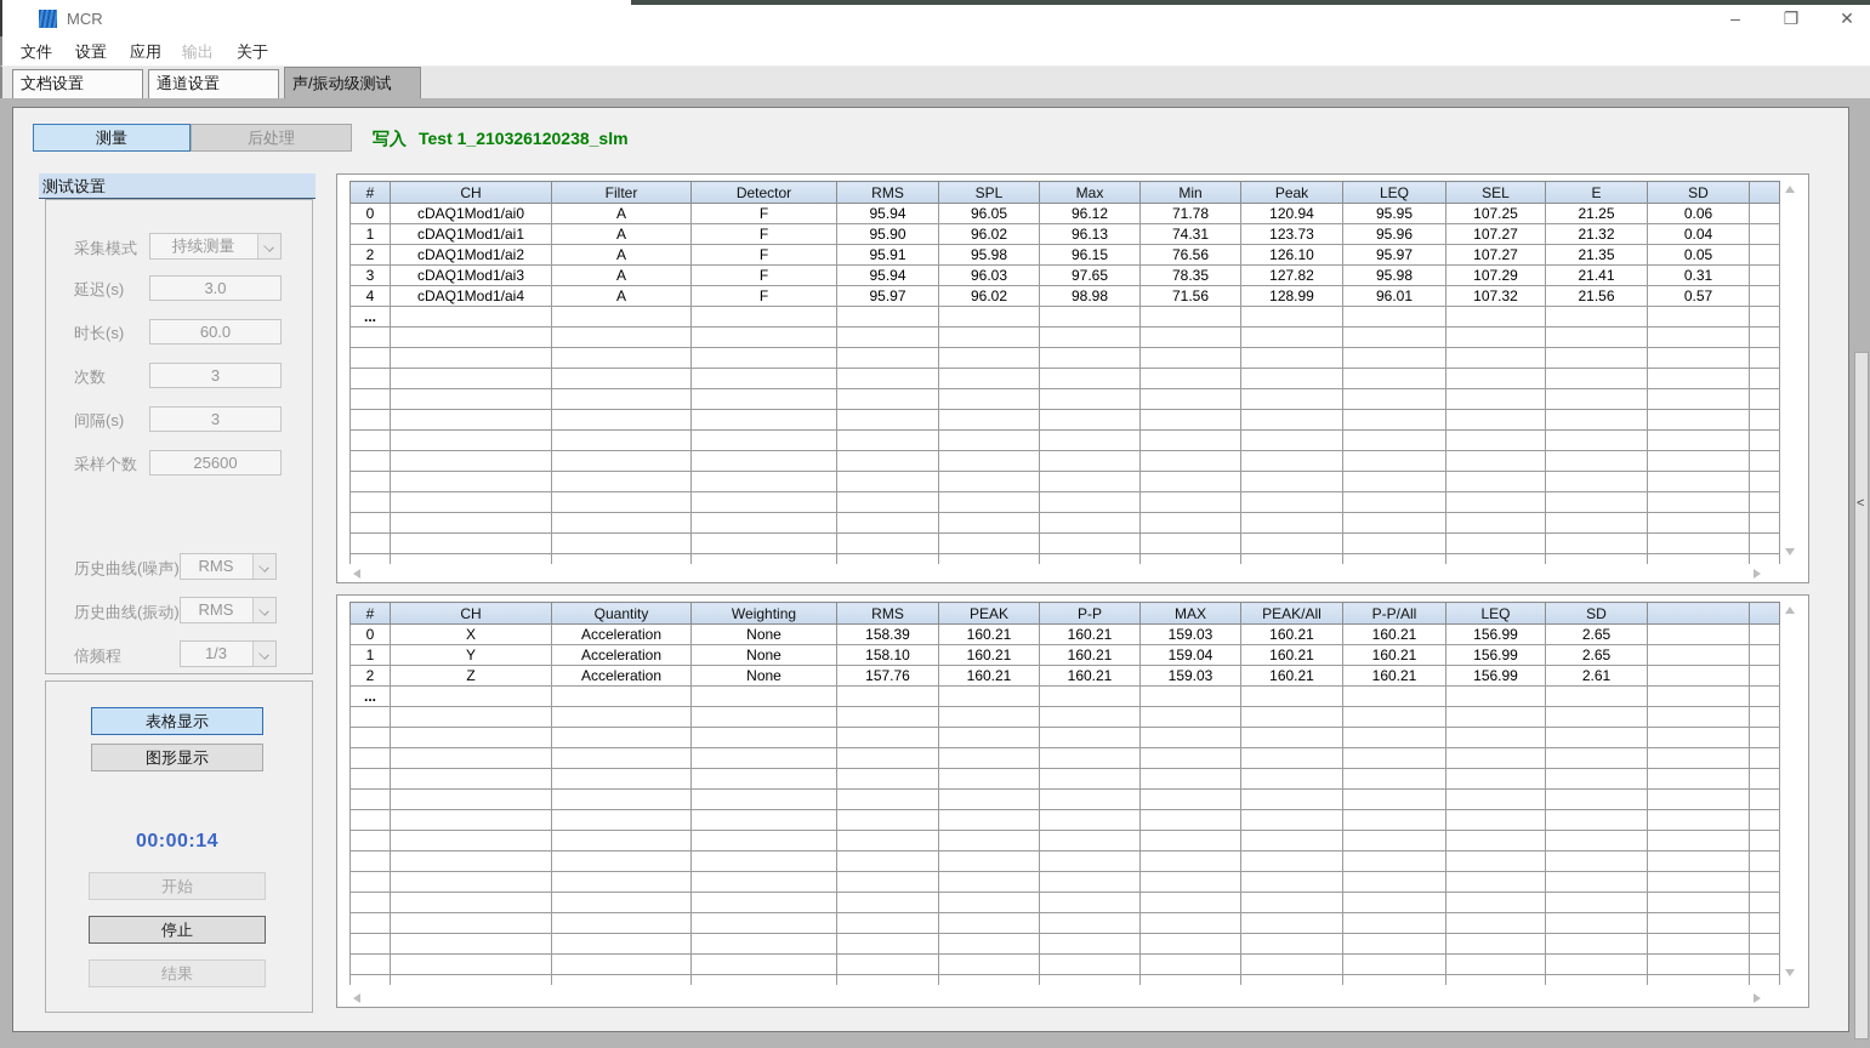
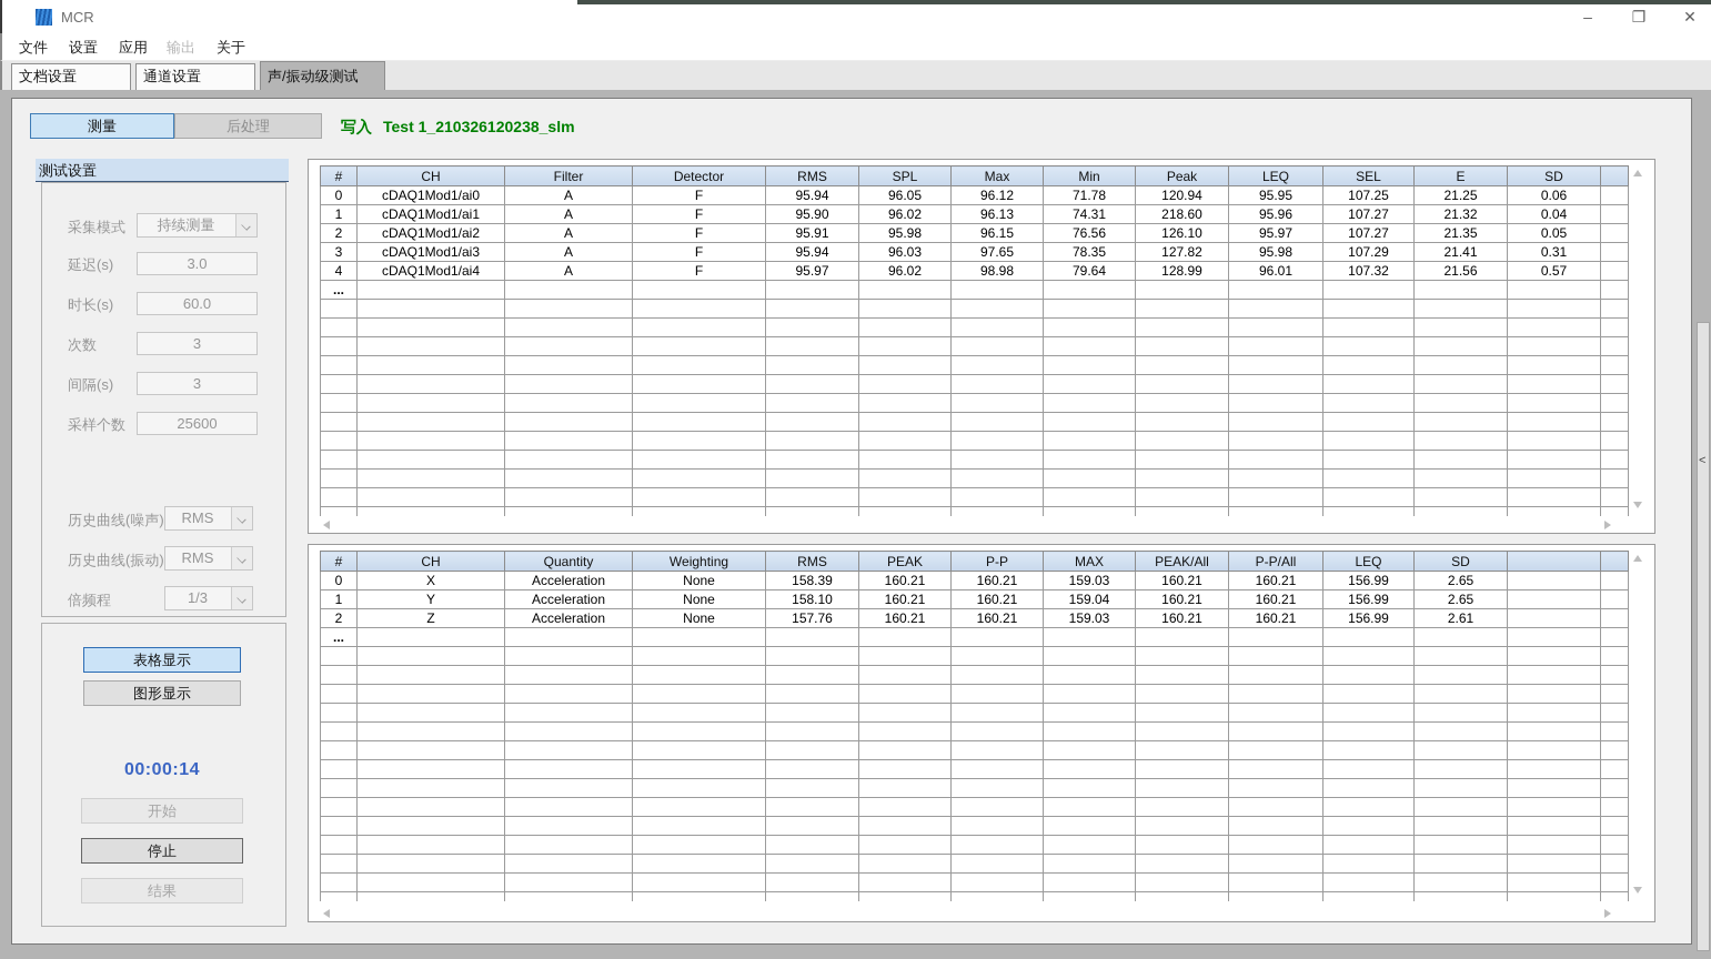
  MCR
  –
  ❐
  ✕
  文件
  设置
  应用
  输出
  关于
  文档设置
  通道设置
  声/振动级测试
  测量
  后处理
  写入
  Test 1_210326120238_slm
  测试设置
  采集模式
  持续测量
  延迟(s)
  3.0
  时长(s)
  60.0
  次数
  3
  间隔(s)
  3
  采样个数
  25600
  历史曲线(噪声)
  RMS
  历史曲线(振动)
  RMS
  倍频程
  1/3
  表格显示
  图形显示
  00:00:14
  开始
  停止
  结果
  #	CH	Filter	Detector	RMS	SPL	Max	Min	Peak	LEQ	SEL	E	SD
  0	cDAQ1Mod1/ai0	A	F	95.94	96.05	96.12	71.78	120.94	95.95	107.25	21.25	0.06
- 1	cDAQ1Mod1/ai1	A	F	95.90	96.02	96.13	74.31	123.73	95.96	107.27	21.32	0.04
+ 1	cDAQ1Mod1/ai1	A	F	95.90	96.02	96.13	74.31	218.60	95.96	107.27	21.32	0.04
  2	cDAQ1Mod1/ai2	A	F	95.91	95.98	96.15	76.56	126.10	95.97	107.27	21.35	0.05
  3	cDAQ1Mod1/ai3	A	F	95.94	96.03	97.65	78.35	127.82	95.98	107.29	21.41	0.31
- 4	cDAQ1Mod1/ai4	A	F	95.97	96.02	98.98	71.56	128.99	96.01	107.32	21.56	0.57
+ 4	cDAQ1Mod1/ai4	A	F	95.97	96.02	98.98	79.64	128.99	96.01	107.32	21.56	0.57
  ...
  #	CH	Quantity	Weighting	RMS	PEAK	P-P	MAX	PEAK/All	P-P/All	LEQ	SD
  0	X	Acceleration	None	158.39	160.21	160.21	159.03	160.21	160.21	156.99	2.65
  1	Y	Acceleration	None	158.10	160.21	160.21	159.04	160.21	160.21	156.99	2.65
  2	Z	Acceleration	None	157.76	160.21	160.21	159.03	160.21	160.21	156.99	2.61
  ...
  <
